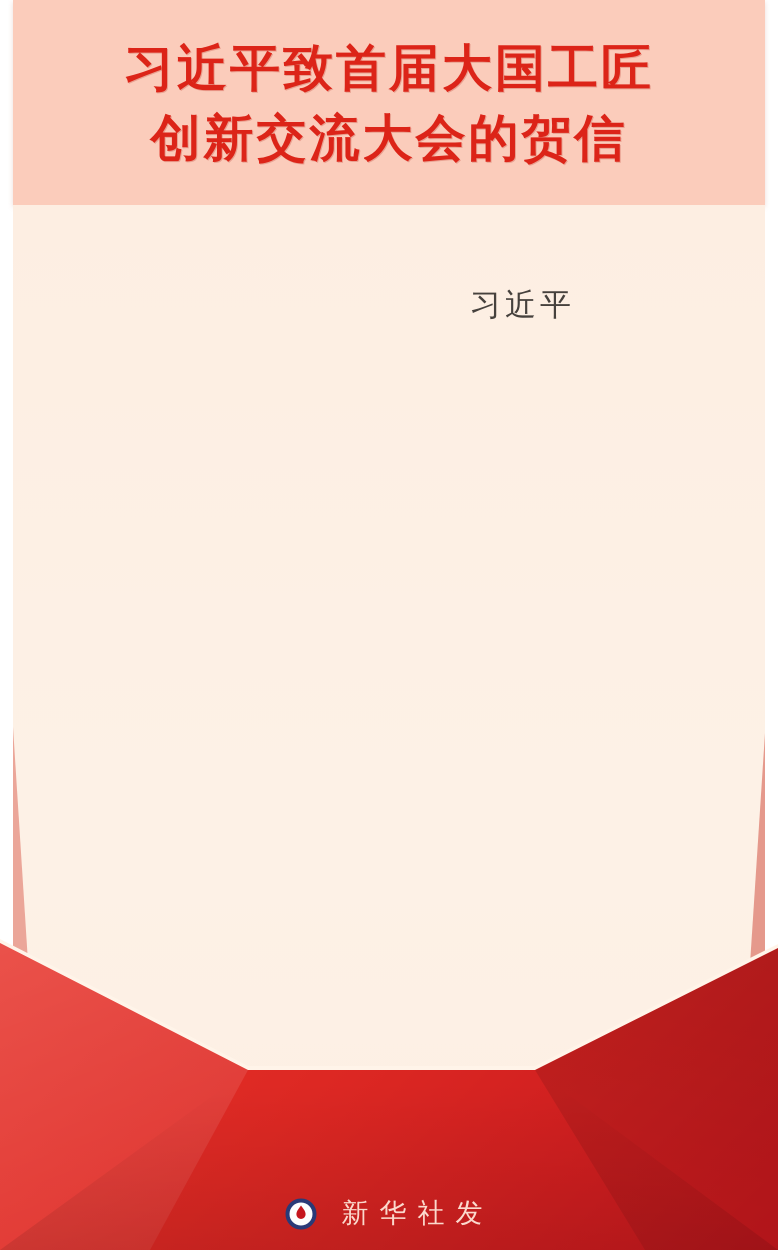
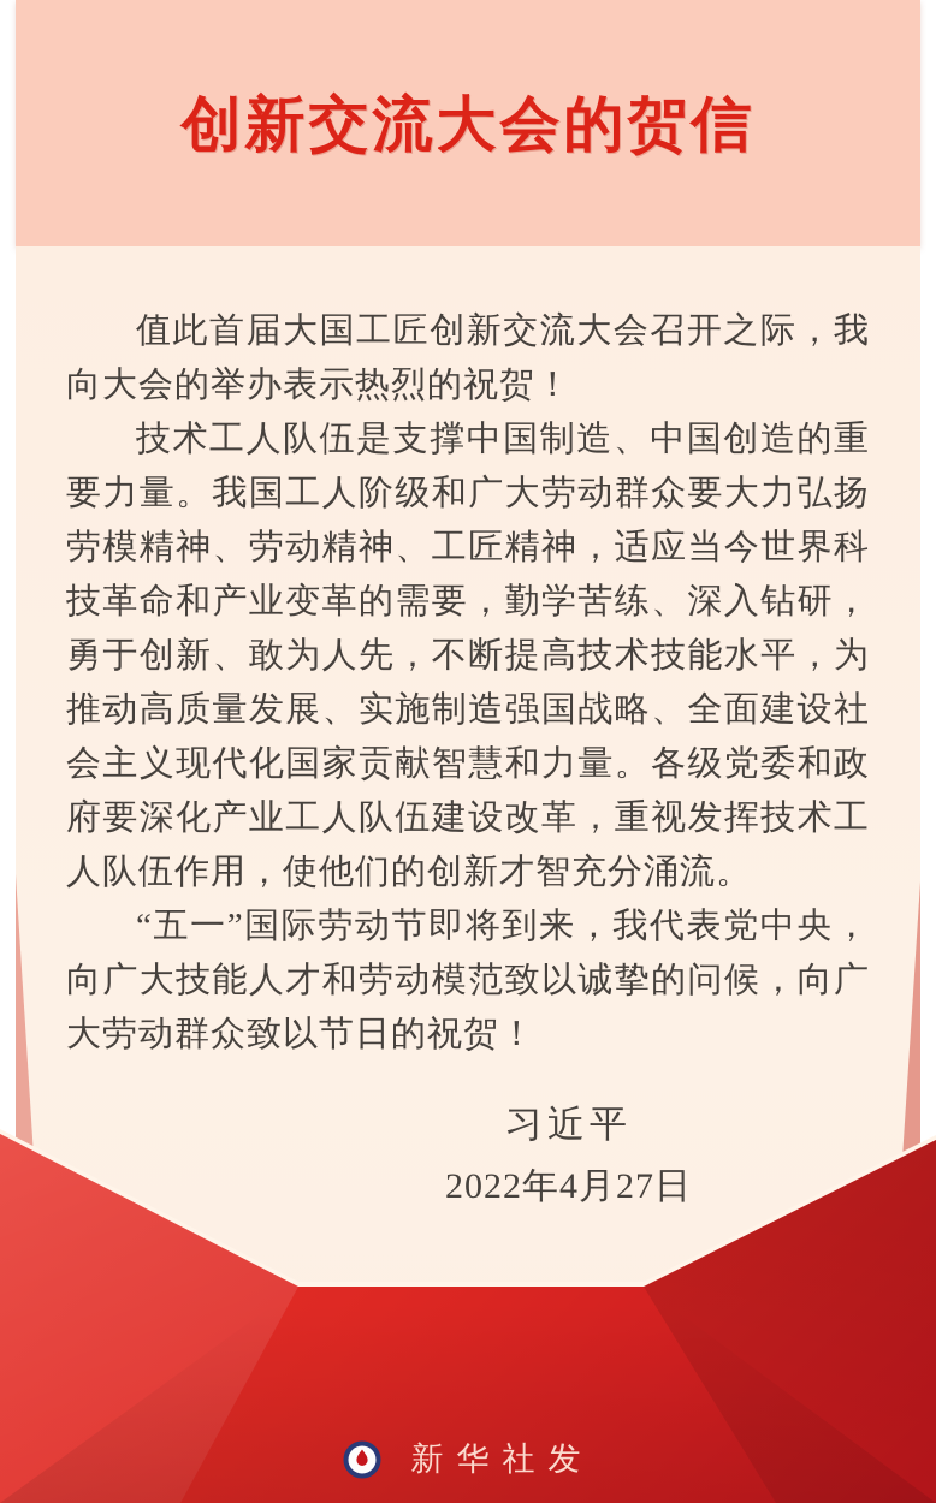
- 习近平致首届大国工匠
  创新交流大会的贺信
+ 值此首届大国工匠创新交流大会召开之际，我向大会的举办表示热烈的祝贺！
+ 技术工人队伍是支撑中国制造、中国创造的重要力量。我国工人阶级和广大劳动群众要大力弘扬劳模精神、劳动精神、工匠精神，适应当今世界科技革命和产业变革的需要，勤学苦练、深入钻研，勇于创新、敢为人先，不断提高技术技能水平，为推动高质量发展、实施制造强国战略、全面建设社会主义现代化国家贡献智慧和力量。各级党委和政府要深化产业工人队伍建设改革，重视发挥技术工人队伍作用，使他们的创新才智充分涌流。
+ “五一”国际劳动节即将到来，我代表党中央，向广大技能人才和劳动模范致以诚挚的问候，向广大劳动群众致以节日的祝贺！
  习近平
+ 2022年4月27日
  新华社发
